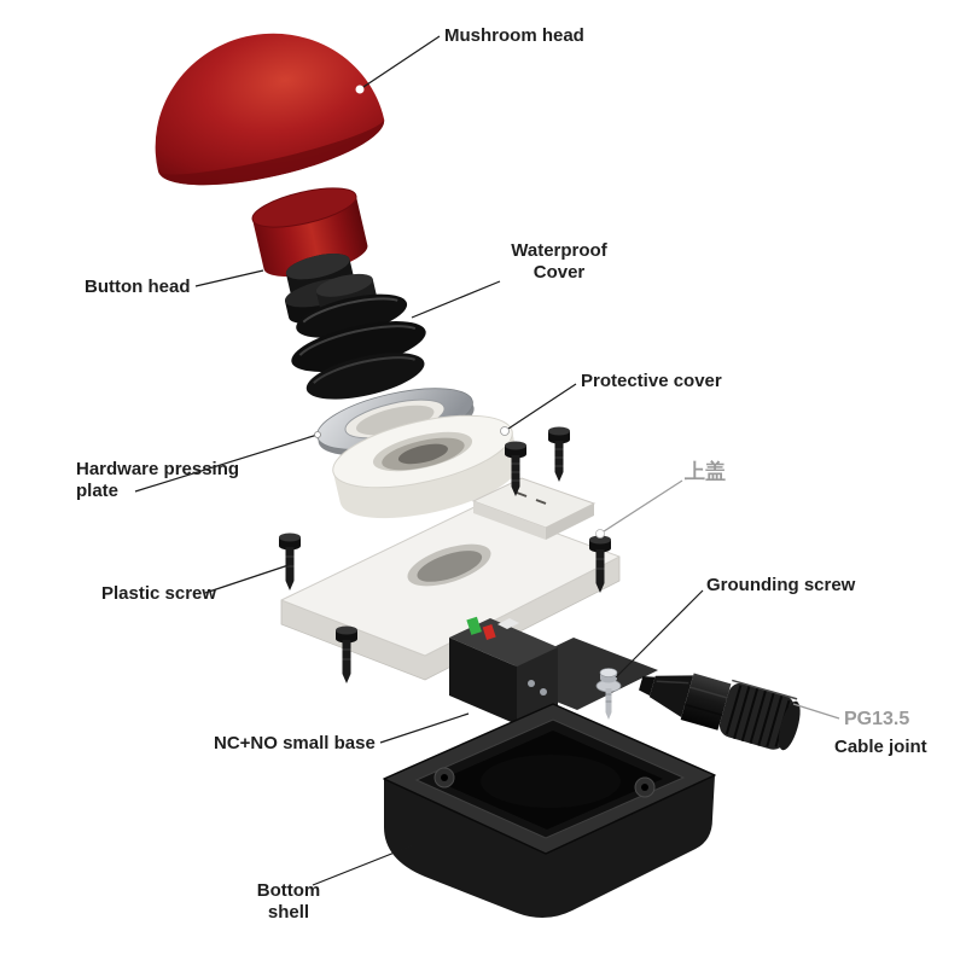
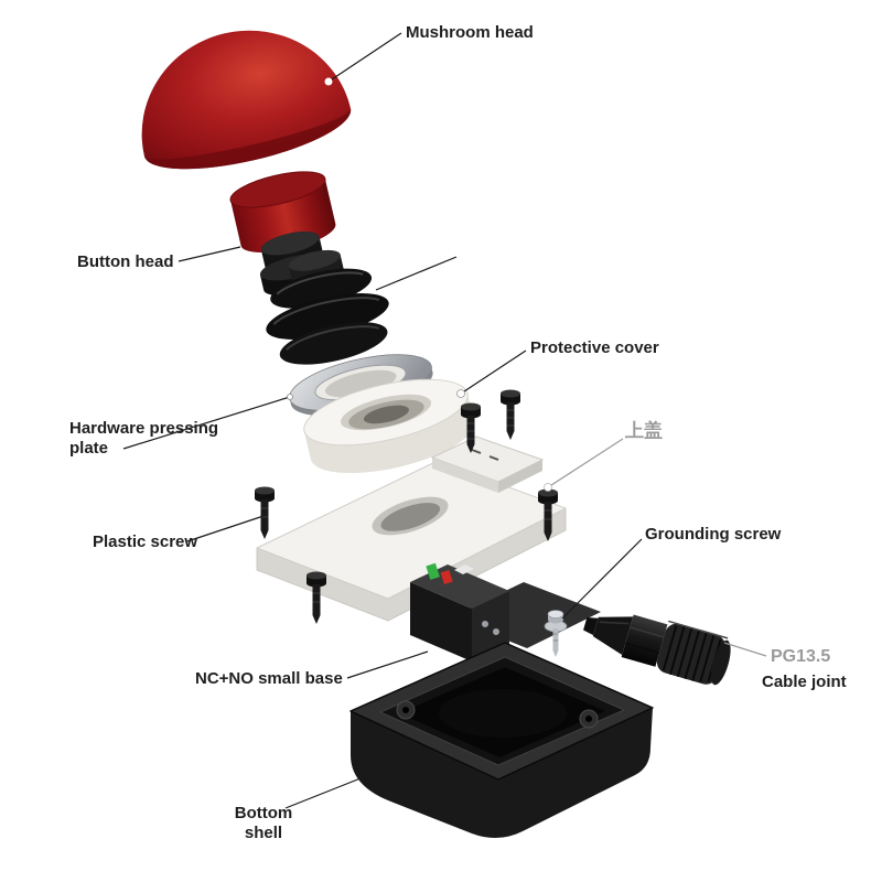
  Mushroom head
  Button head
- Waterproof
- Cover
  Protective cover
  Hardware pressing
  plate
  上盖
  Plastic screw
  Grounding screw
  NC+NO small base
  PG13.5
  Cable joint
  Bottom
  shell
